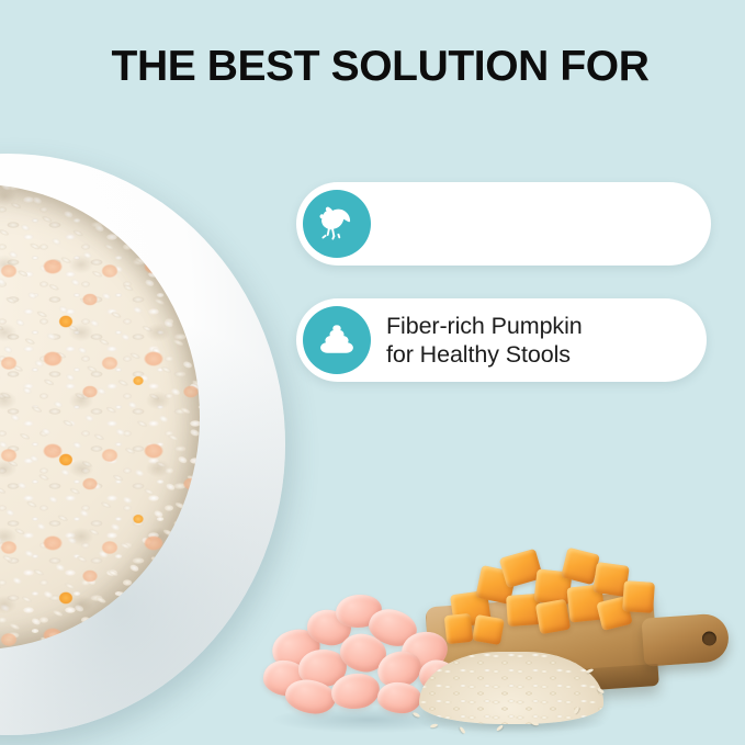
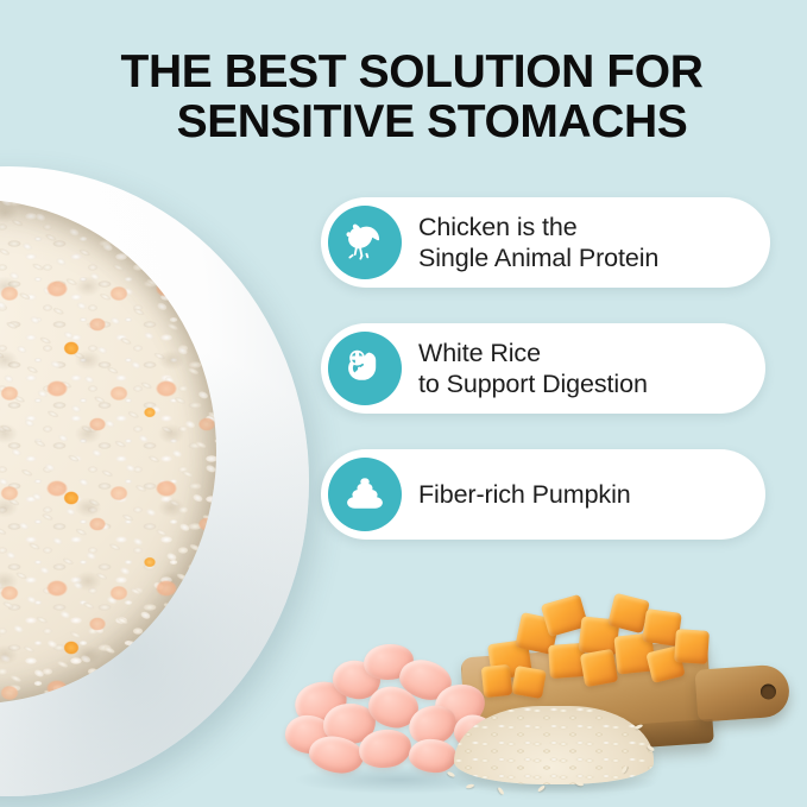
  THE BEST SOLUTION FOR
+ SENSITIVE STOMACHS
+ Chicken is the
+ Single Animal Protein
+ White Rice
+ to Support Digestion
  Fiber-rich Pumpkin
- for Healthy Stools
